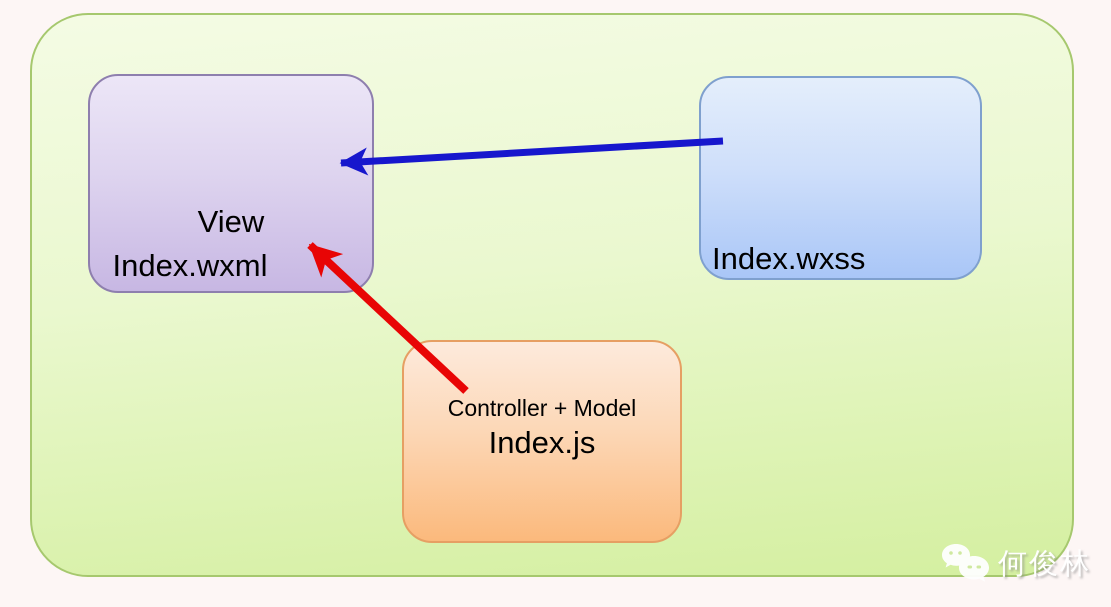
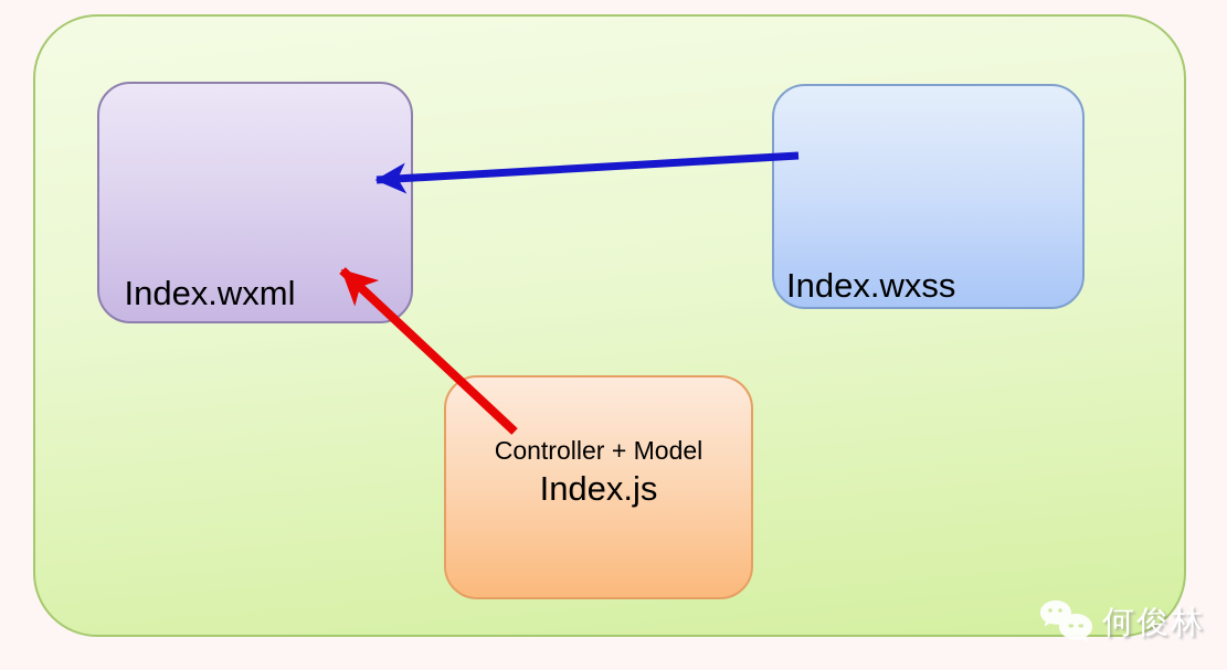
- View
  Index.wxml
  Index.wxss
  Controller + Model
  Index.js
  何俊林
